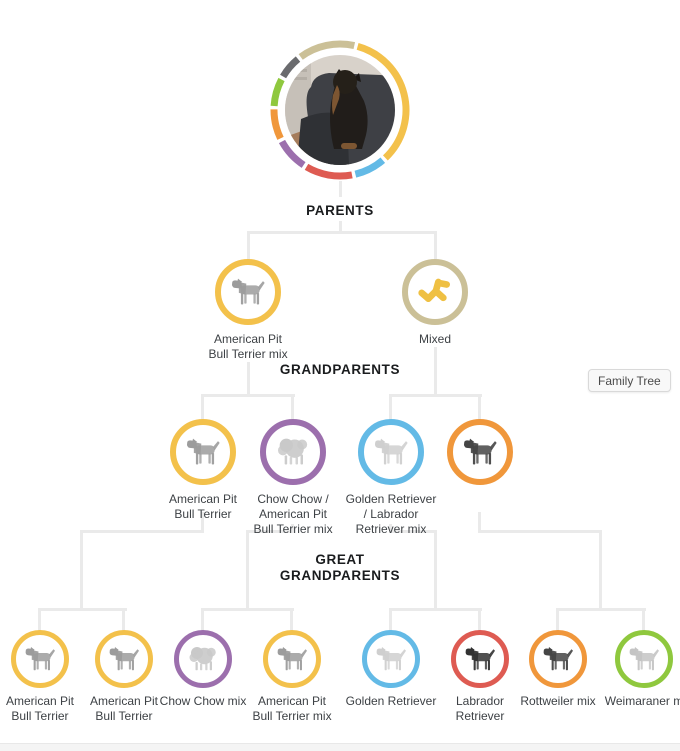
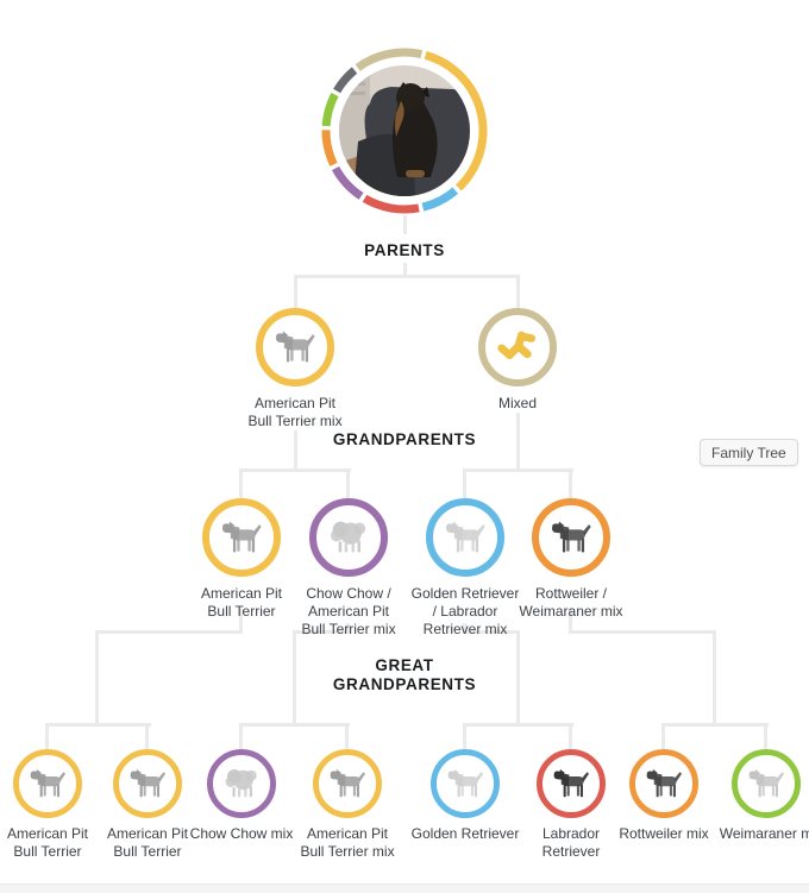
  PARENTS
  GRANDPARENTS
  GREAT
  GRANDPARENTS
  American Pit
  Bull Terrier mix
  Mixed
  American Pit
  Bull Terrier
  Chow Chow /
  American Pit
  Bull Terrier mix
  Golden Retriever
  / Labrador
  Retriever mix
+ Rottweiler /
+ Weimaraner mix
  American Pit
  Bull Terrier
  American Pit
  Bull Terrier
  Chow Chow mix
  American Pit
  Bull Terrier mix
  Golden Retriever
  Labrador
  Retriever
  Rottweiler mix
  Weimaraner m
  Family Tree
